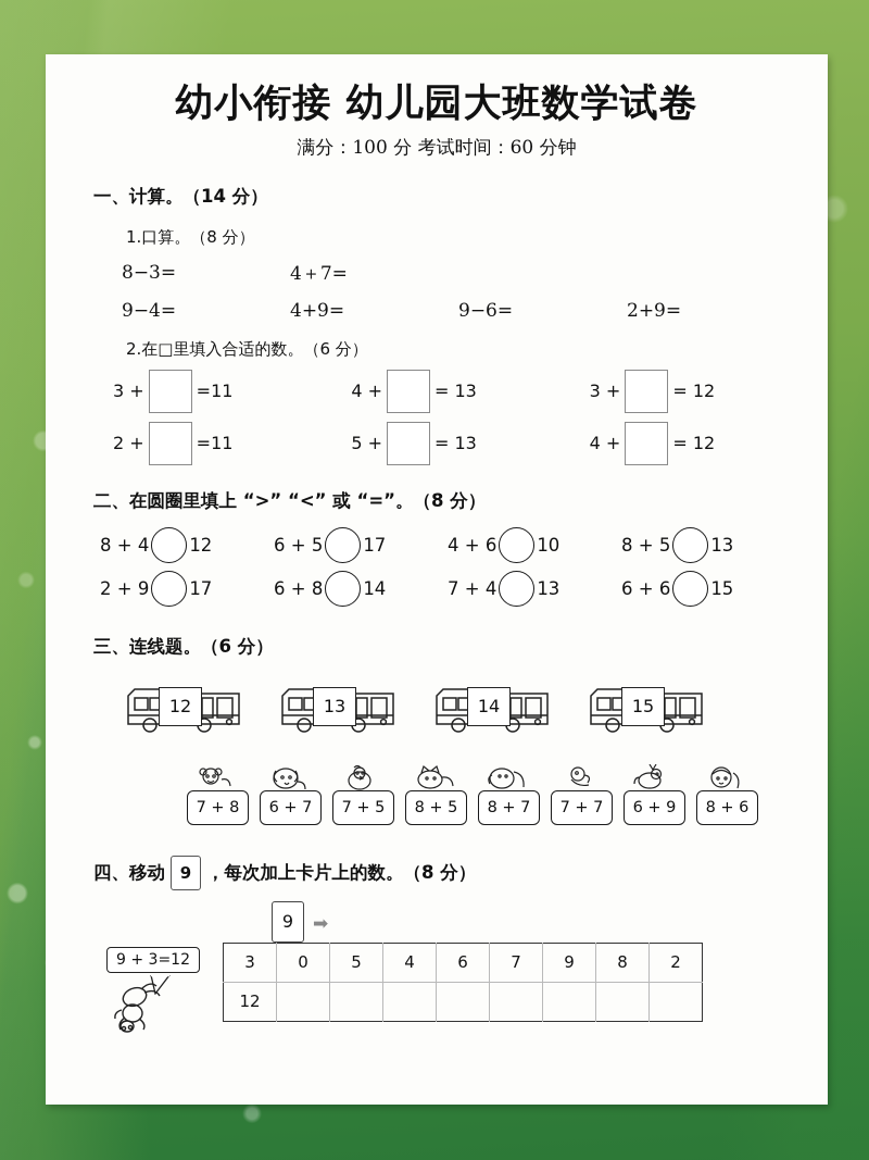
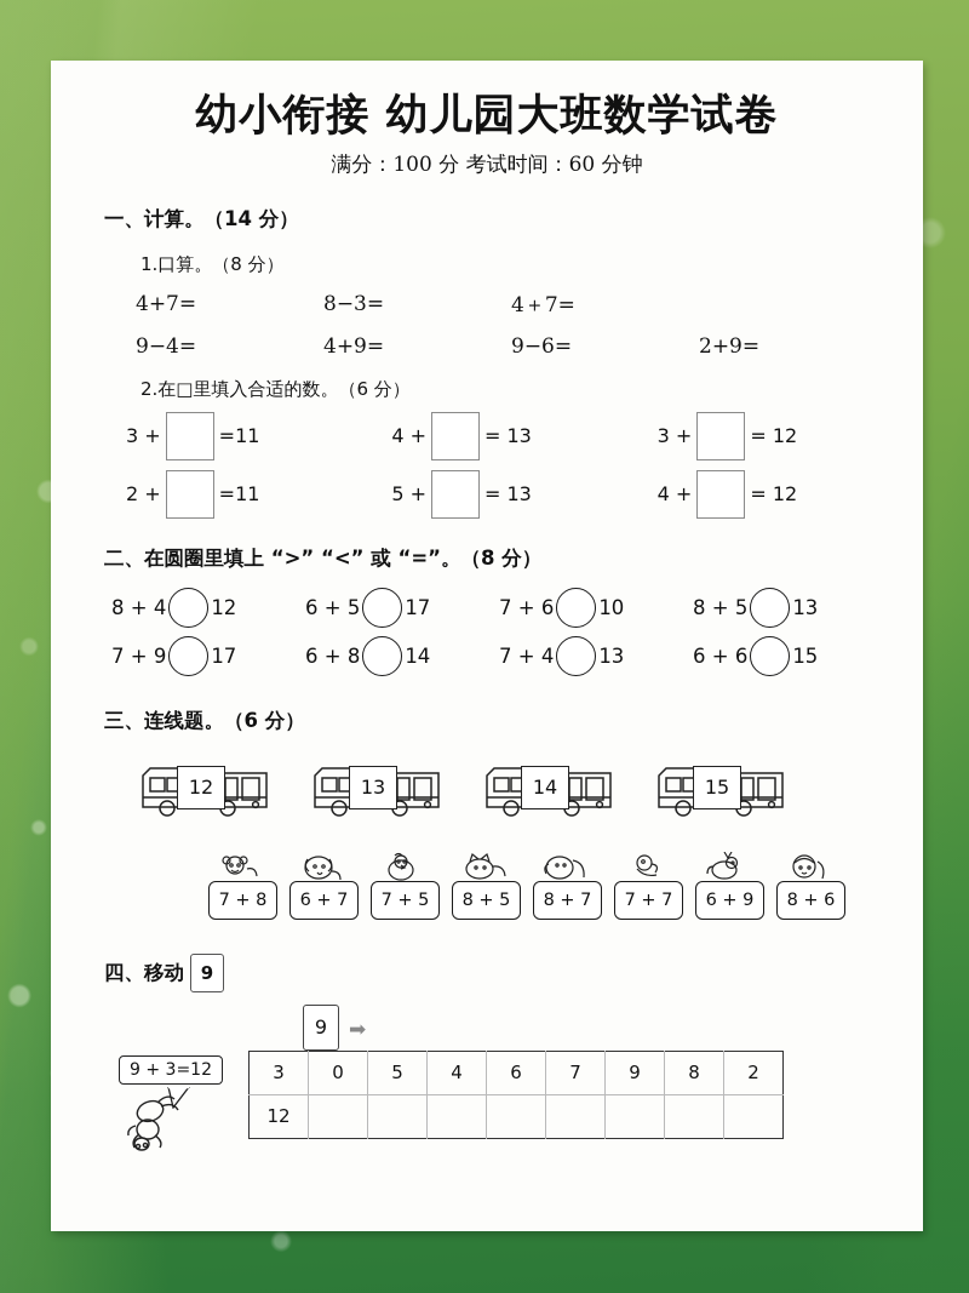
  幼小衔接 幼儿园大班数学试卷
  满分：100 分 考试时间：60 分钟
  一、计算。（14 分）
  1.口算。（8 分）
+ 4+7=
  8−3=
  4＋7=
  9−4=
  4+9=
  9−6=
  2+9=
  2.在□里填入合适的数。（6 分）
  3 +
  =11
  4 +
  = 13
  3 +
  = 12
  2 +
  =11
  5 +
  = 13
  4 +
  = 12
  二、在圆圈里填上 “>” “<” 或 “=”。（8 分）
  8 + 4
  12
  6 + 5
  17
- 4 + 6
+ 7 + 6
  10
  8 + 5
  13
- 2 + 9
+ 7 + 9
  17
  6 + 8
  14
  7 + 4
  13
  6 + 6
  15
  三、连线题。（6 分）
  12
  13
  14
  15
  7 + 8
  6 + 7
  7 + 5
  8 + 5
  8 + 7
  7 + 7
  6 + 9
  8 + 6
  四、移动
  9
- ，每次加上卡片上的数。（8 分）
  9
  ➡
  9 + 3=12
  3	0	5	4	6	7	9	8	2
  12
